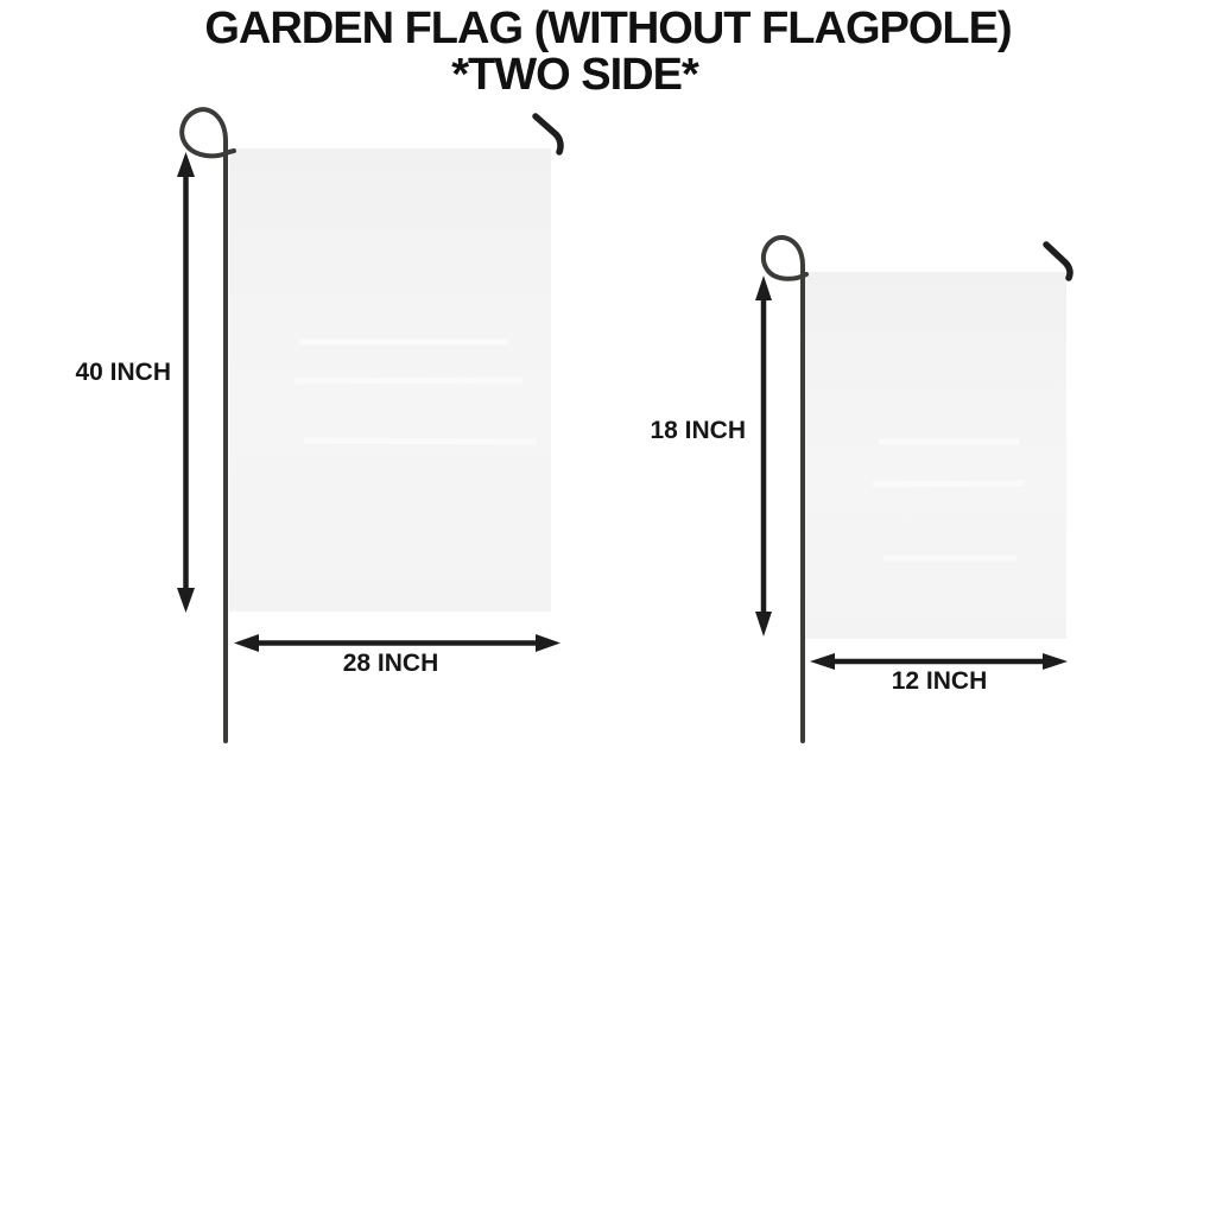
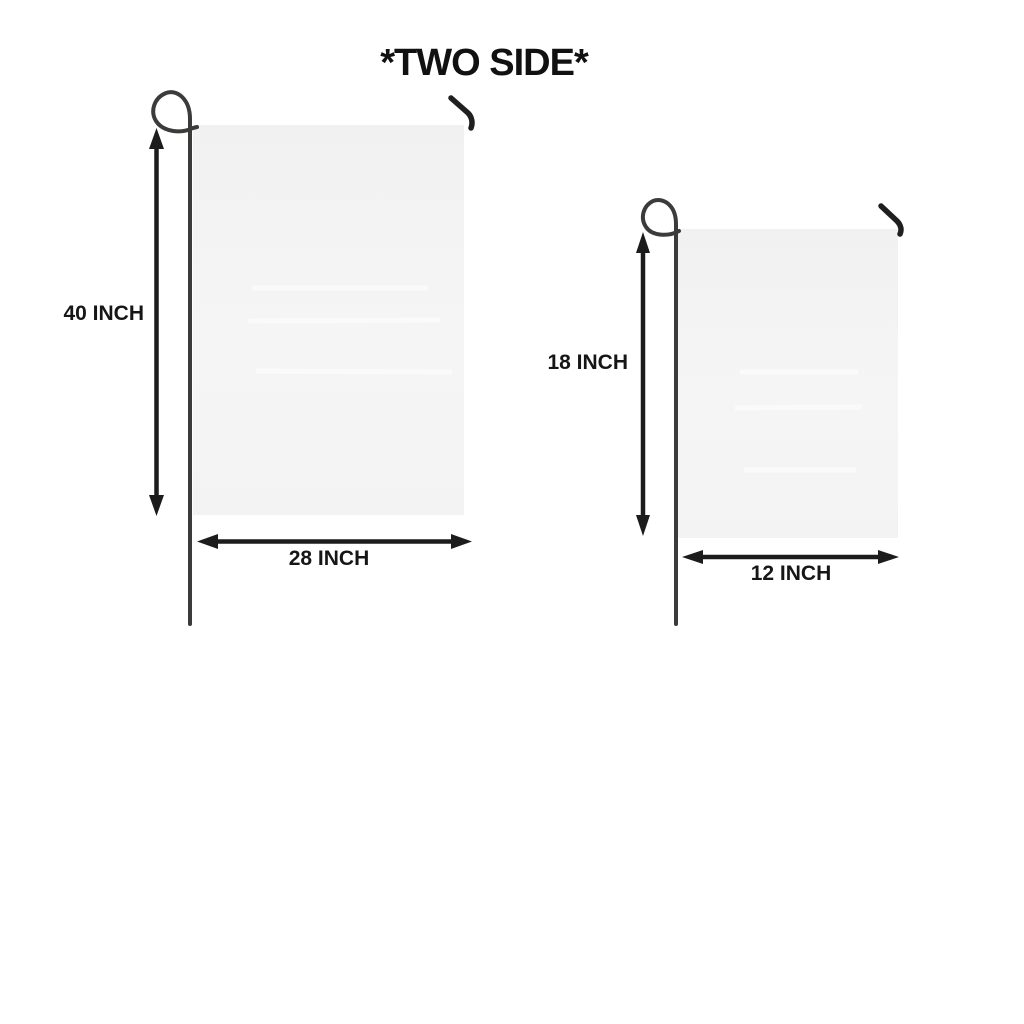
- GARDEN FLAG (WITHOUT FLAGPOLE)
  *TWO SIDE*
  40 INCH
  28 INCH
  18 INCH
  12 INCH
